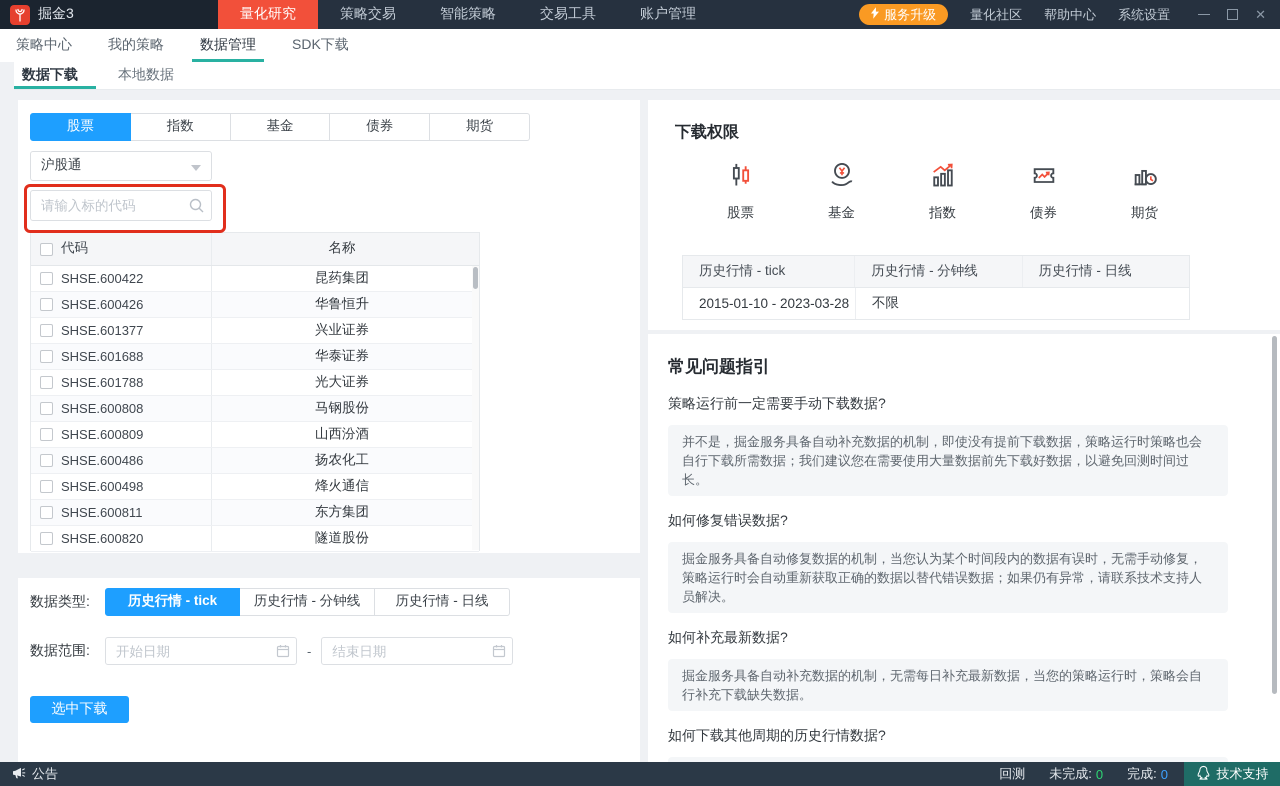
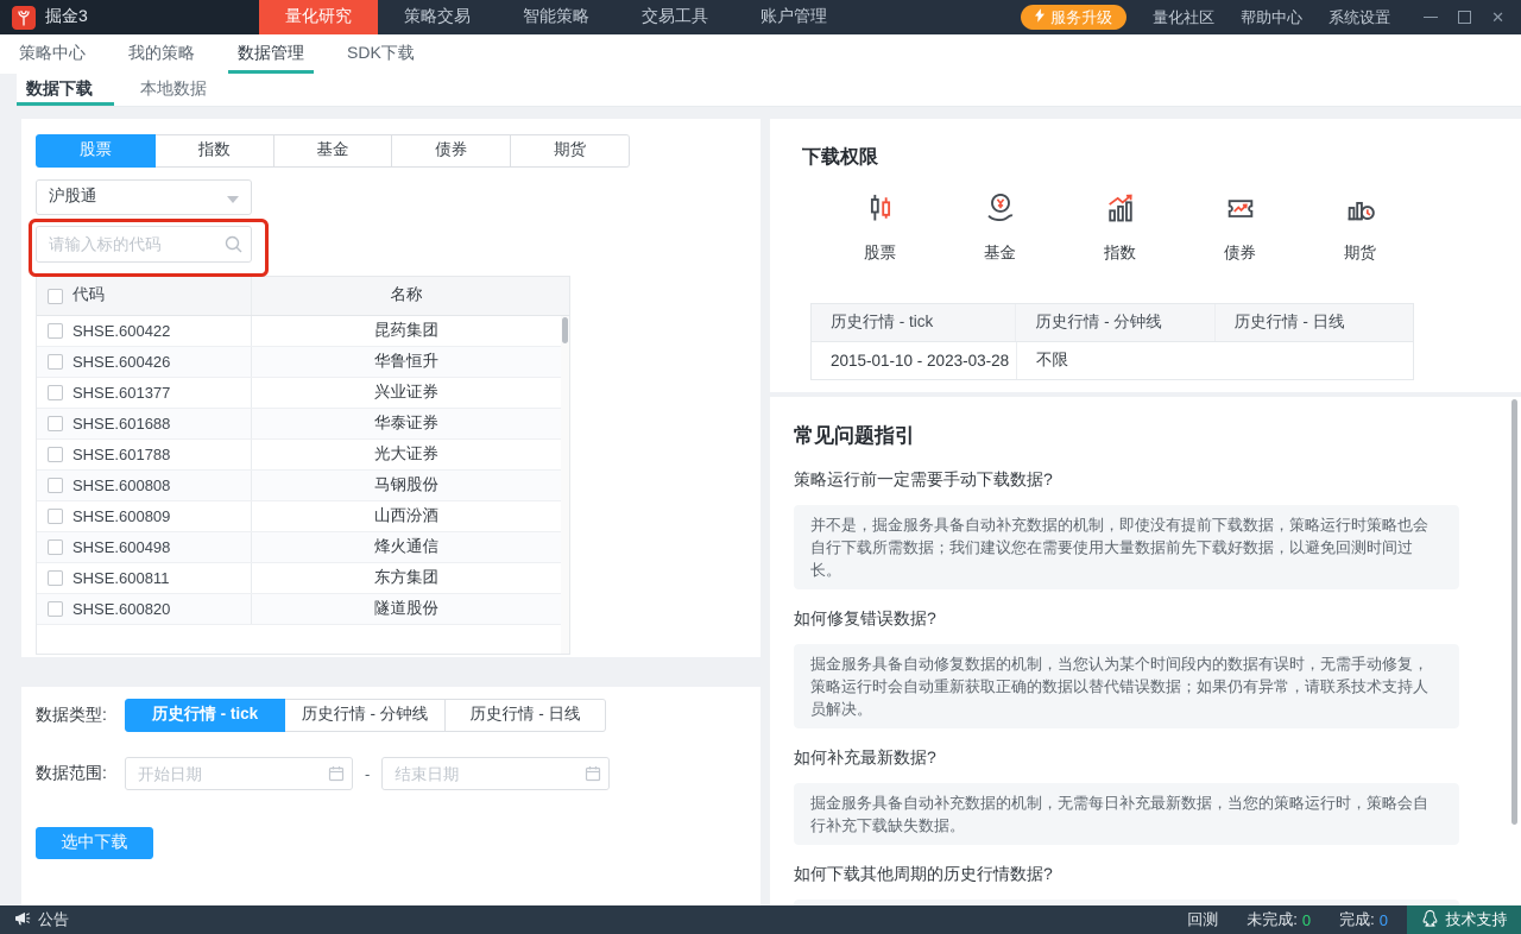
  掘金3
  量化研究
  策略交易
  智能策略
  交易工具
  账户管理
  服务升级
  量化社区
  帮助中心
  系统设置
  ✕
  策略中心
  我的策略
  数据管理
  SDK下载
  数据下载
  本地数据
  股票
  指数
  基金
  债券
  期货
  沪股通
  请输入标的代码
  代码
  名称
  SHSE.600422
  昆药集团
  SHSE.600426
  华鲁恒升
  SHSE.601377
  兴业证券
  SHSE.601688
  华泰证券
  SHSE.601788
  光大证券
  SHSE.600808
  马钢股份
  SHSE.600809
  山西汾酒
- SHSE.600486
- 扬农化工
  SHSE.600498
  烽火通信
  SHSE.600811
  东方集团
  SHSE.600820
  隧道股份
  数据类型:
  历史行情 - tick
  历史行情 - 分钟线
  历史行情 - 日线
  数据范围:
  开始日期
  -
  结束日期
  选中下载
  下载权限
  股票
  基金
  指数
  债券
  期货
  历史行情 - tick
  历史行情 - 分钟线
  历史行情 - 日线
  2015-01-10 - 2023-03-28
  不限
  常见问题指引
  策略运行前一定需要手动下载数据?
  并不是，掘金服务具备自动补充数据的机制，即使没有提前下载数据，策略运行时策略也会自行下载所需数据；我们建议您在需要使用大量数据前先下载好数据，以避免回测时间过长。
  如何修复错误数据?
  掘金服务具备自动修复数据的机制，当您认为某个时间段内的数据有误时，无需手动修复，策略运行时会自动重新获取正确的数据以替代错误数据；如果仍有异常，请联系技术支持人员解决。
  如何补充最新数据?
  掘金服务具备自动补充数据的机制，无需每日补充最新数据，当您的策略运行时，策略会自行补充下载缺失数据。
  如何下载其他周期的历史行情数据?
  公告
  回测
  未完成:
  0
  完成:
  0
  技术支持
